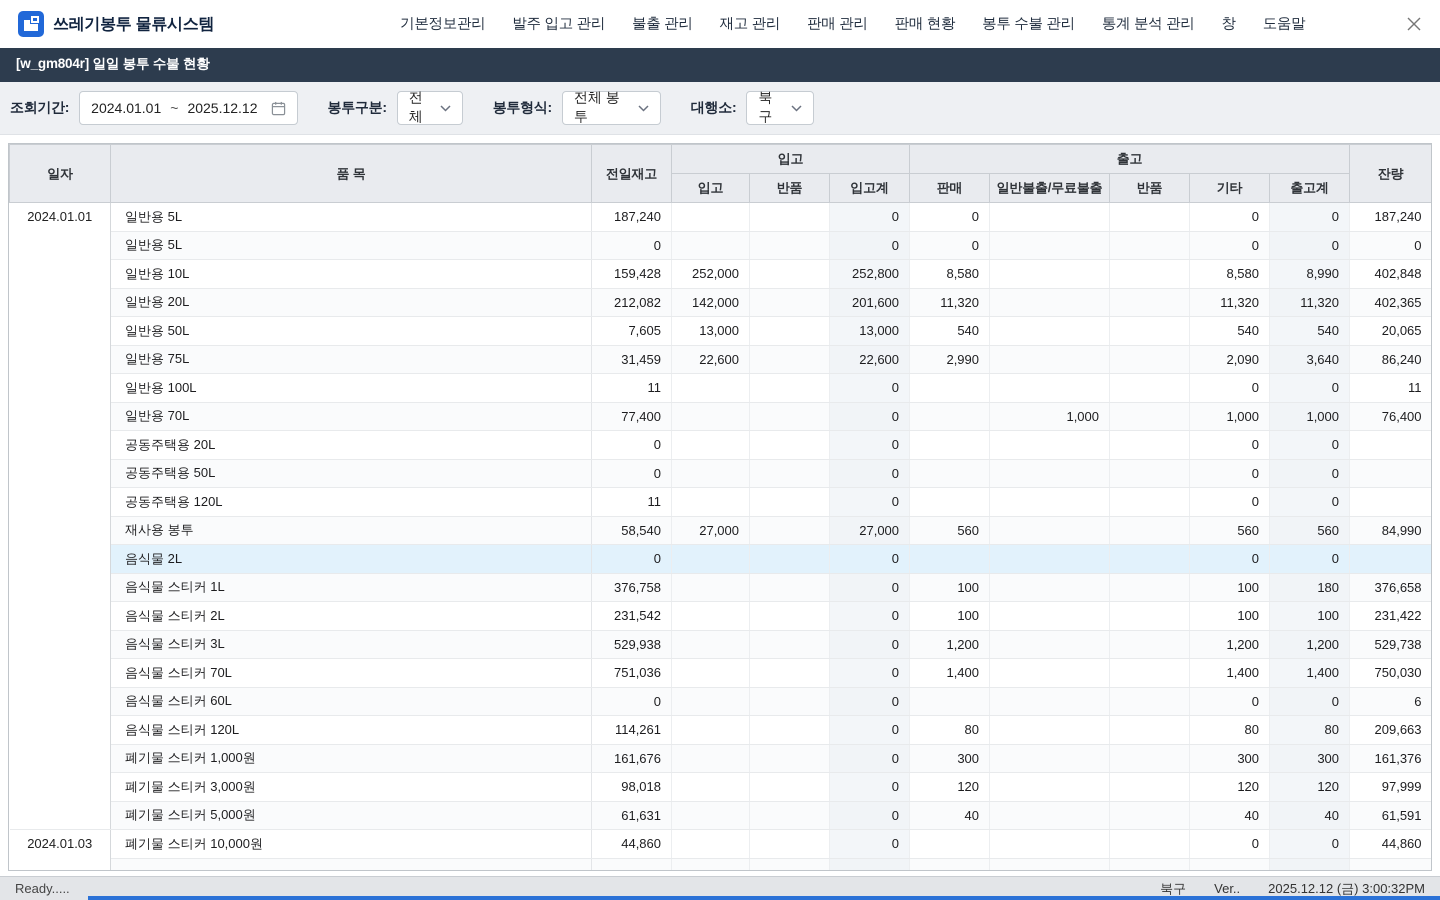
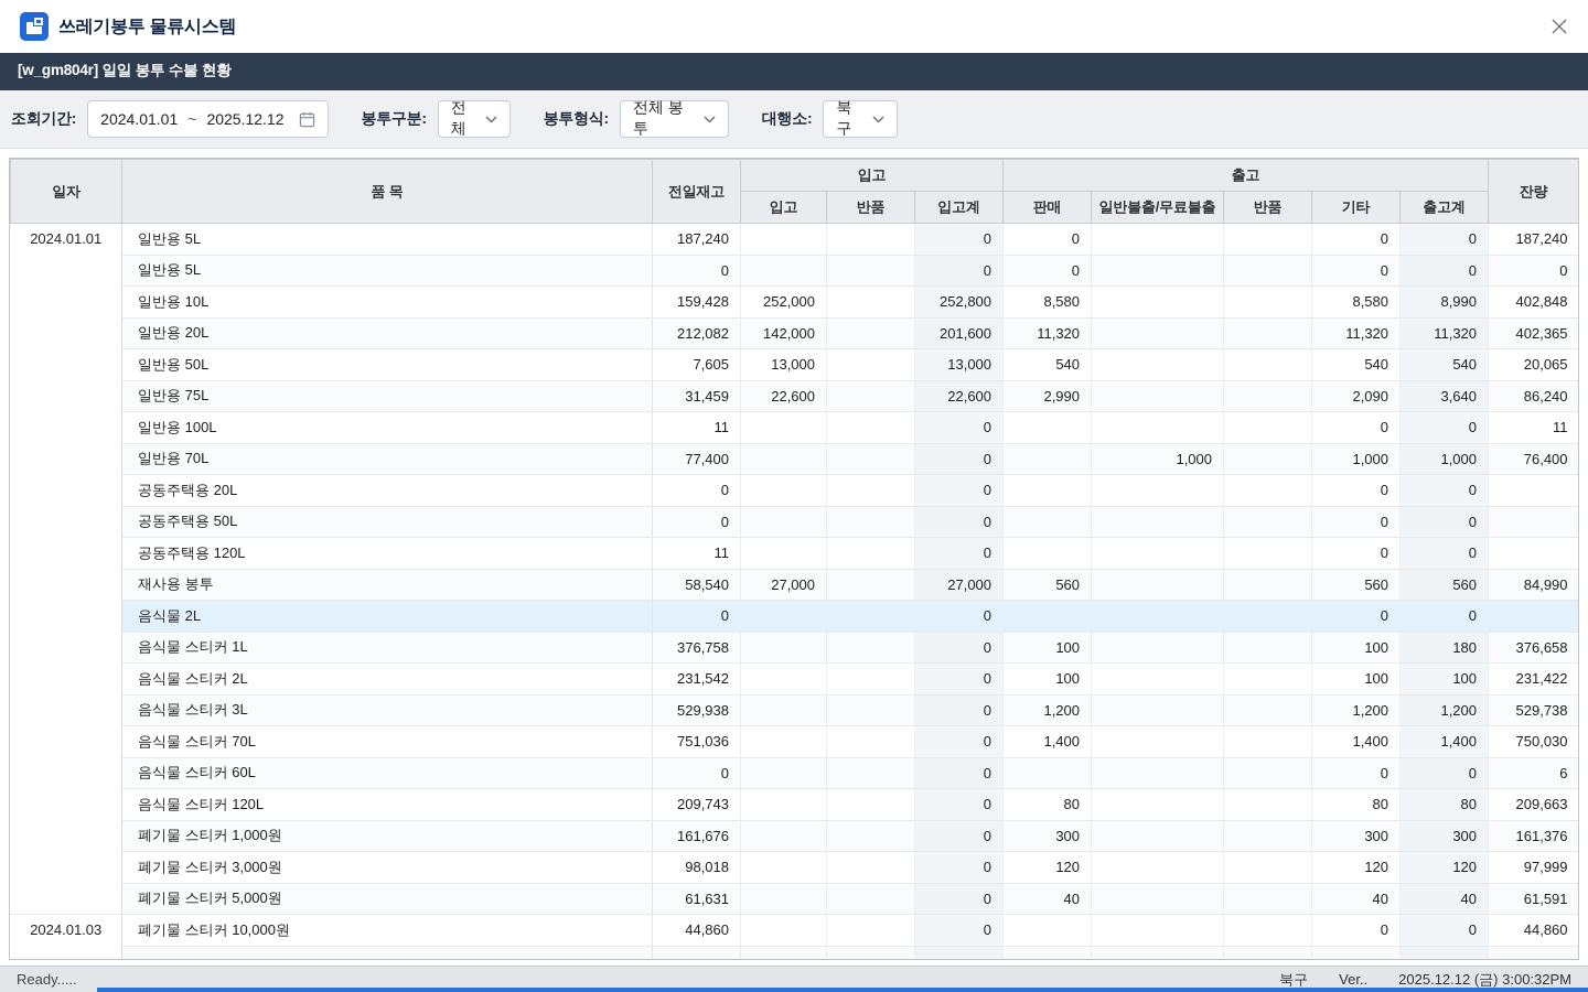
  쓰레기봉투 물류시스템
- 기본정보관리
- 발주 입고 관리
- 불출 관리
- 재고 관리
- 판매 관리
- 판매 현황
- 봉투 수불 관리
- 통계 분석 관리
- 창
- 도움말
  [w_gm804r] 일일 봉투 수불 현황
  조회기간:
  2024.01.01
  ~
  2025.12.12
  봉투구분:
  전체
  봉투형식:
  전체 봉투
  대행소:
  북구
  일자	품 목	전일재고	입고	출고	잔량
  입고	반품	입고계	판매	일반불출/무료불출	반품	기타	출고계
  2024.01.01	일반용 5L	187,240			0	0			0	0	187,240
  일반용 5L	0			0	0			0	0	0
  일반용 10L	159,428	252,000		252,800	8,580			8,580	8,990	402,848
  일반용 20L	212,082	142,000		201,600	11,320			11,320	11,320	402,365
  일반용 50L	7,605	13,000		13,000	540			540	540	20,065
  일반용 75L	31,459	22,600		22,600	2,990			2,090	3,640	86,240
  일반용 100L	11			0				0	0	11
  일반용 70L	77,400			0		1,000		1,000	1,000	76,400
  공동주택용 20L	0			0				0	0
  공동주택용 50L	0			0				0	0
  공동주택용 120L	11			0				0	0
  재사용 봉투	58,540	27,000		27,000	560			560	560	84,990
  음식물 2L	0			0				0	0
  음식물 스티커 1L	376,758			0	100			100	180	376,658
  음식물 스티커 2L	231,542			0	100			100	100	231,422
  음식물 스티커 3L	529,938			0	1,200			1,200	1,200	529,738
  음식물 스티커 70L	751,036			0	1,400			1,400	1,400	750,030
  음식물 스티커 60L	0			0				0	0	6
- 음식물 스티커 120L	114,261			0	80			80	80	209,663
+ 음식물 스티커 120L	209,743			0	80			80	80	209,663
  폐기물 스티커 1,000원	161,676			0	300			300	300	161,376
  폐기물 스티커 3,000원	98,018			0	120			120	120	97,999
  폐기물 스티커 5,000원	61,631			0	40			40	40	61,591
  2024.01.03	폐기물 스티커 10,000원	44,860			0				0	0	44,860
  Ready.....
  북구
  Ver..
  2025.12.12 (금) 3:00:32PM
